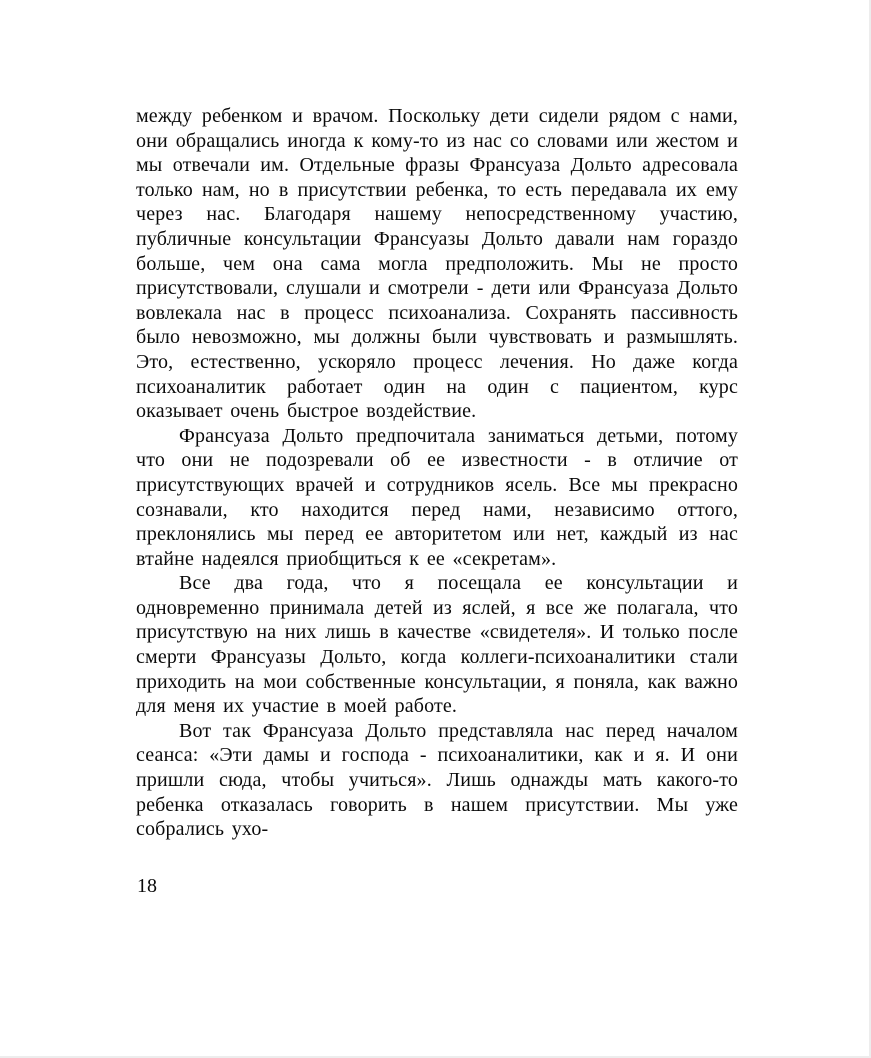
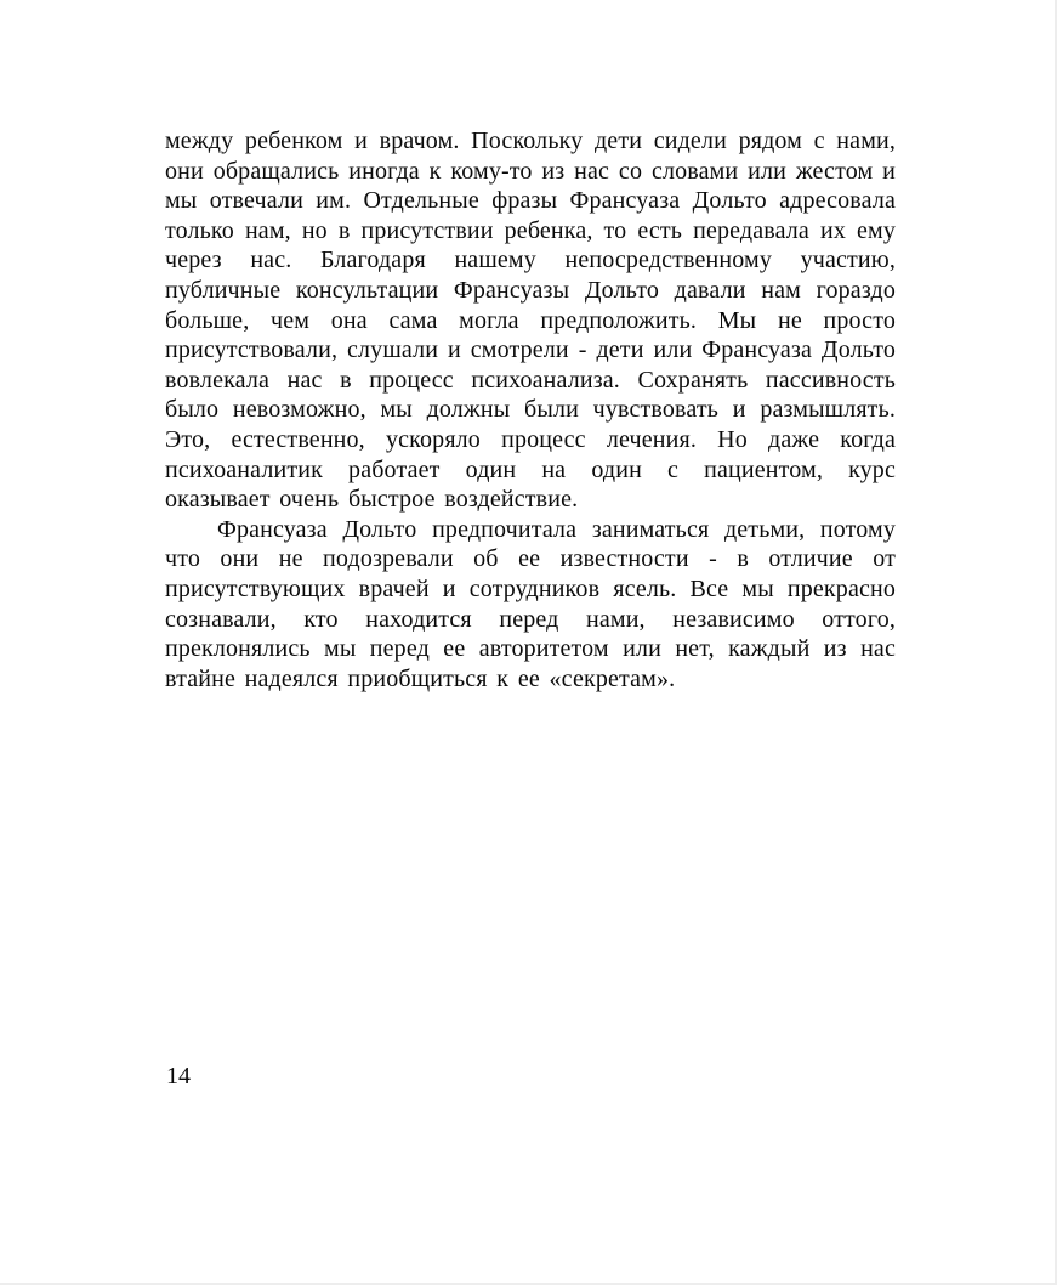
  между ребенком и врачом. Поскольку дети сидели рядом с нами, они обращались иногда к кому-то из нас со словами или жестом и мы отвечали им. Отдельные фразы Франсуаза Дольто адресовала только нам, но в присутствии ребенка, то есть передавала их ему через нас. Благодаря нашему непосредственному участию, публичные консультации Франсуазы Дольто давали нам гораздо больше, чем она сама могла предположить. Мы не просто присутствовали, слушали и смотрели - дети или Франсуаза Дольто вовлекала нас в процесс психоанализа. Сохранять пассивность было невозможно, мы должны были чувствовать и размышлять. Это, естественно, ускоряло процесс лечения. Но даже когда психоаналитик работает один на один с пациентом, курс оказывает очень быстрое воздействие.
  Франсуаза Дольто предпочитала заниматься детьми, потому что они не подозревали об ее известности - в отличие от присутствующих врачей и сотрудников ясель. Все мы прекрасно сознавали, кто находится перед нами, независимо оттого, преклонялись мы перед ее авторитетом или нет, каждый из нас втайне надеялся приобщиться к ее «секретам».
- Все два года, что я посещала ее консультации и одновременно принимала детей из яслей, я все же полагала, что присутствую на них лишь в качестве «свидетеля». И только после смерти Франсуазы Дольто, когда коллеги-психоаналитики стали приходить на мои собственные консультации, я поняла, как важно для меня их участие в моей работе.
- Вот так Франсуаза Дольто представляла нас перед началом сеанса: «Эти дамы и господа - психоаналитики, как и я. И они пришли сюда, чтобы учиться». Лишь однажды мать какого-то ребенка отказалась говорить в нашем присутствии. Мы уже собрались ухо-
- 18
+ 14
